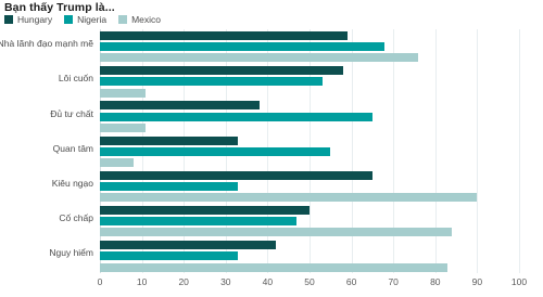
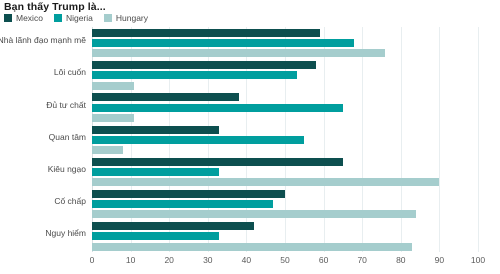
  Bạn thấy Trump là...
- Hungary
+ Mexico
  Nigeria
- Mexico
+ Hungary
  Nhà lãnh đạo mạnh mẽ
  Lôi cuốn
  Đủ tư chất
  Quan tâm
  Kiêu ngạo
  Cố chấp
  Nguy hiểm
  0
  10
  20
  30
  40
  50
  60
  70
  80
  90
  100
